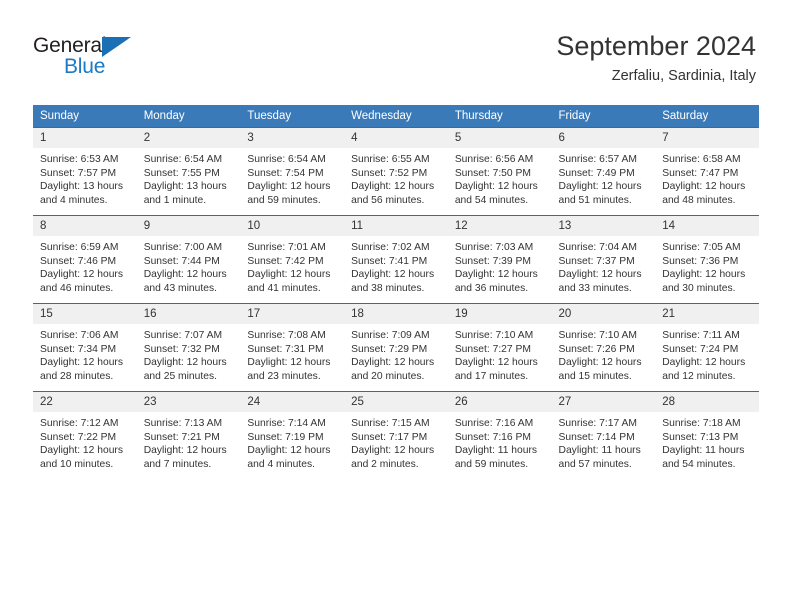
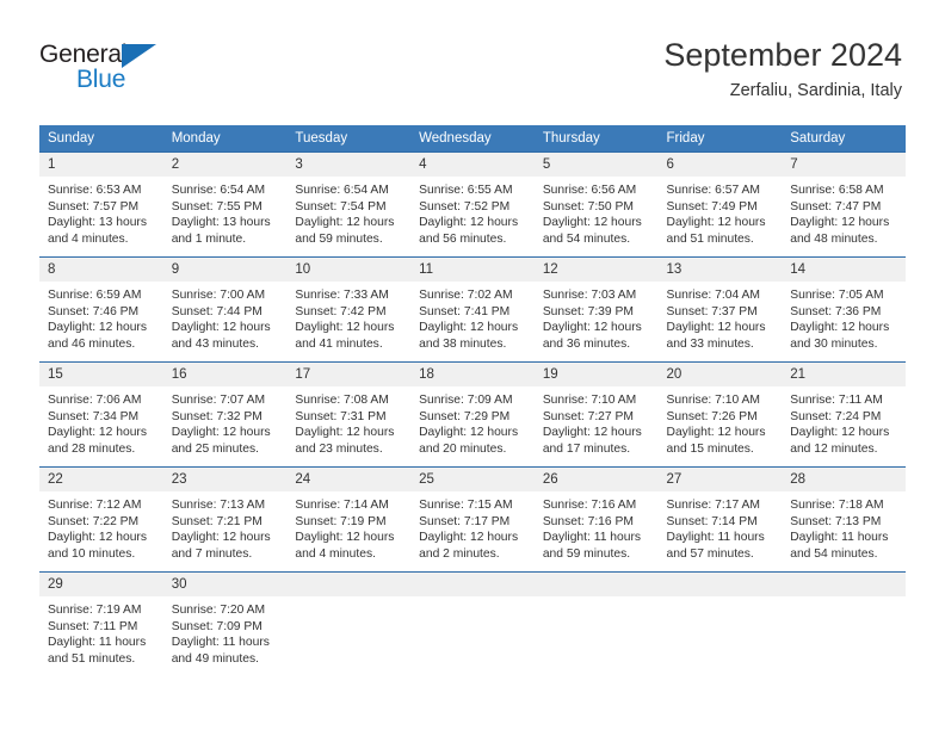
  General
  Blue
  September 2024
  Zerfaliu, Sardinia, Italy
  Sunday	Monday	Tuesday	Wednesday	Thursday	Friday	Saturday
  1Sunrise: 6:53 AMSunset: 7:57 PMDaylight: 13 hoursand 4 minutes.	2Sunrise: 6:54 AMSunset: 7:55 PMDaylight: 13 hoursand 1 minute.	3Sunrise: 6:54 AMSunset: 7:54 PMDaylight: 12 hoursand 59 minutes.	4Sunrise: 6:55 AMSunset: 7:52 PMDaylight: 12 hoursand 56 minutes.	5Sunrise: 6:56 AMSunset: 7:50 PMDaylight: 12 hoursand 54 minutes.	6Sunrise: 6:57 AMSunset: 7:49 PMDaylight: 12 hoursand 51 minutes.	7Sunrise: 6:58 AMSunset: 7:47 PMDaylight: 12 hoursand 48 minutes.
- 8Sunrise: 6:59 AMSunset: 7:46 PMDaylight: 12 hoursand 46 minutes.	9Sunrise: 7:00 AMSunset: 7:44 PMDaylight: 12 hoursand 43 minutes.	10Sunrise: 7:01 AMSunset: 7:42 PMDaylight: 12 hoursand 41 minutes.	11Sunrise: 7:02 AMSunset: 7:41 PMDaylight: 12 hoursand 38 minutes.	12Sunrise: 7:03 AMSunset: 7:39 PMDaylight: 12 hoursand 36 minutes.	13Sunrise: 7:04 AMSunset: 7:37 PMDaylight: 12 hoursand 33 minutes.	14Sunrise: 7:05 AMSunset: 7:36 PMDaylight: 12 hoursand 30 minutes.
+ 8Sunrise: 6:59 AMSunset: 7:46 PMDaylight: 12 hoursand 46 minutes.	9Sunrise: 7:00 AMSunset: 7:44 PMDaylight: 12 hoursand 43 minutes.	10Sunrise: 7:33 AMSunset: 7:42 PMDaylight: 12 hoursand 41 minutes.	11Sunrise: 7:02 AMSunset: 7:41 PMDaylight: 12 hoursand 38 minutes.	12Sunrise: 7:03 AMSunset: 7:39 PMDaylight: 12 hoursand 36 minutes.	13Sunrise: 7:04 AMSunset: 7:37 PMDaylight: 12 hoursand 33 minutes.	14Sunrise: 7:05 AMSunset: 7:36 PMDaylight: 12 hoursand 30 minutes.
  15Sunrise: 7:06 AMSunset: 7:34 PMDaylight: 12 hoursand 28 minutes.	16Sunrise: 7:07 AMSunset: 7:32 PMDaylight: 12 hoursand 25 minutes.	17Sunrise: 7:08 AMSunset: 7:31 PMDaylight: 12 hoursand 23 minutes.	18Sunrise: 7:09 AMSunset: 7:29 PMDaylight: 12 hoursand 20 minutes.	19Sunrise: 7:10 AMSunset: 7:27 PMDaylight: 12 hoursand 17 minutes.	20Sunrise: 7:10 AMSunset: 7:26 PMDaylight: 12 hoursand 15 minutes.	21Sunrise: 7:11 AMSunset: 7:24 PMDaylight: 12 hoursand 12 minutes.
  22Sunrise: 7:12 AMSunset: 7:22 PMDaylight: 12 hoursand 10 minutes.	23Sunrise: 7:13 AMSunset: 7:21 PMDaylight: 12 hoursand 7 minutes.	24Sunrise: 7:14 AMSunset: 7:19 PMDaylight: 12 hoursand 4 minutes.	25Sunrise: 7:15 AMSunset: 7:17 PMDaylight: 12 hoursand 2 minutes.	26Sunrise: 7:16 AMSunset: 7:16 PMDaylight: 11 hoursand 59 minutes.	27Sunrise: 7:17 AMSunset: 7:14 PMDaylight: 11 hoursand 57 minutes.	28Sunrise: 7:18 AMSunset: 7:13 PMDaylight: 11 hoursand 54 minutes.
+ 29Sunrise: 7:19 AMSunset: 7:11 PMDaylight: 11 hoursand 51 minutes.	30Sunrise: 7:20 AMSunset: 7:09 PMDaylight: 11 hoursand 49 minutes.
